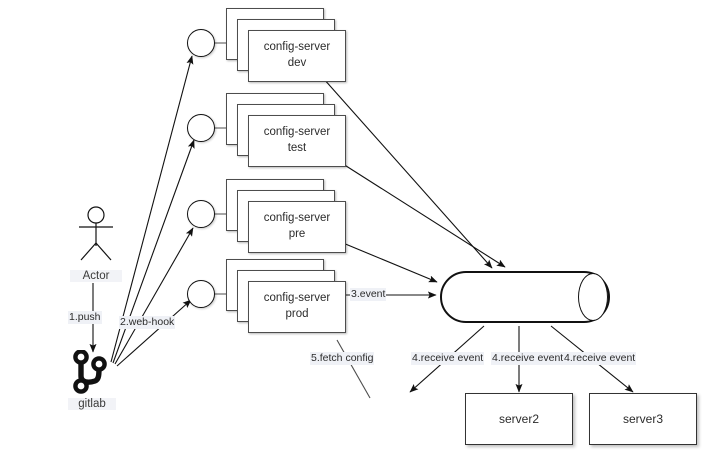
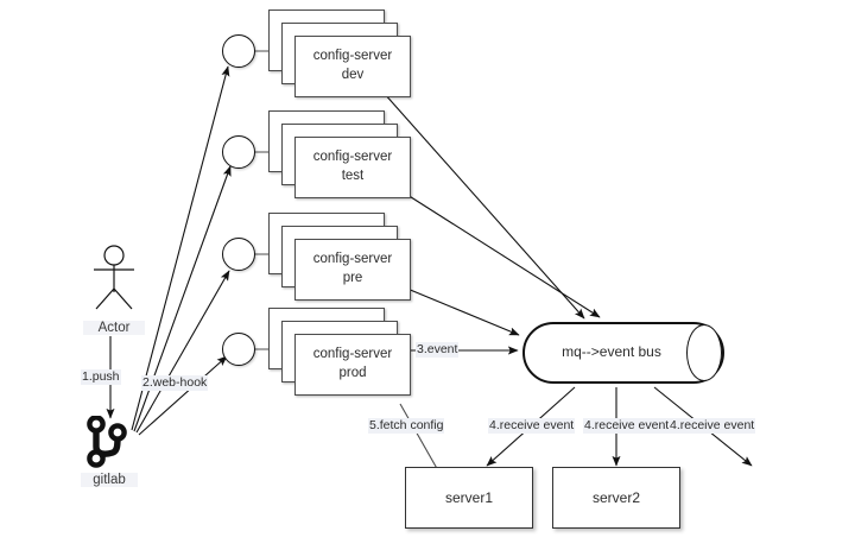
  config-server
  dev
  config-server
  test
  config-server
  pre
  config-server
  prod
+ mq-->event bus
+ server1
  server2
- server3
  Actor
  gitlab
  1.push
  2.web-hook
  3.event
  5.fetch config
  4.receive event
  4.receive event
  4.receive event
